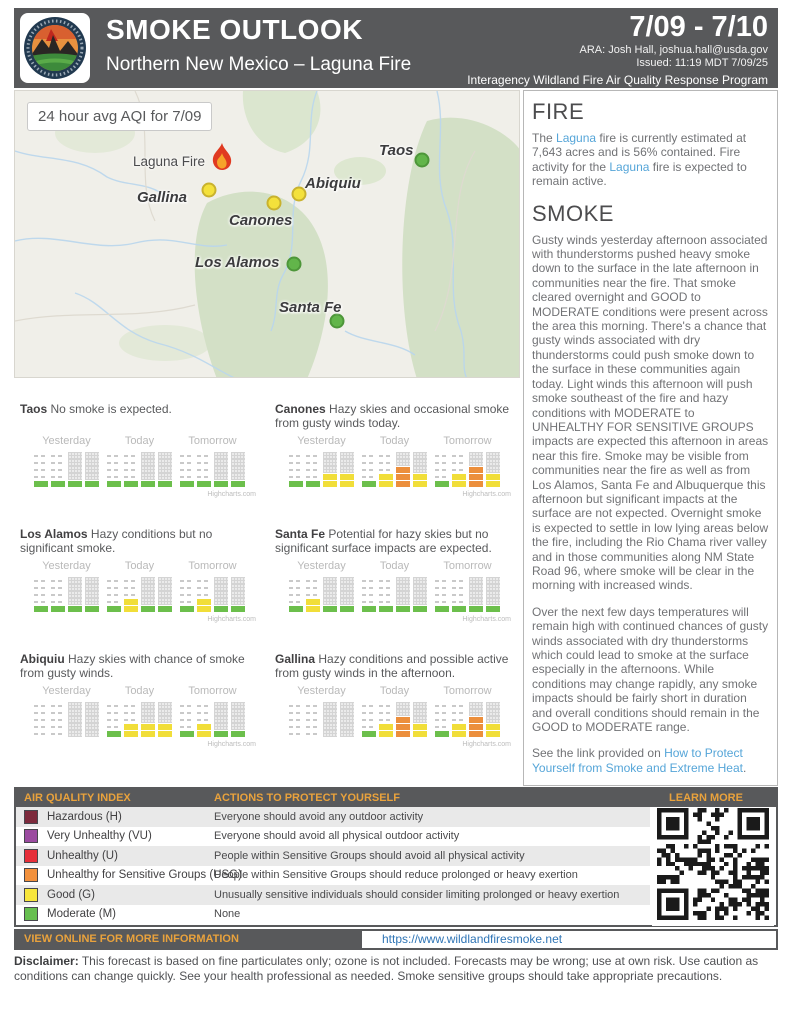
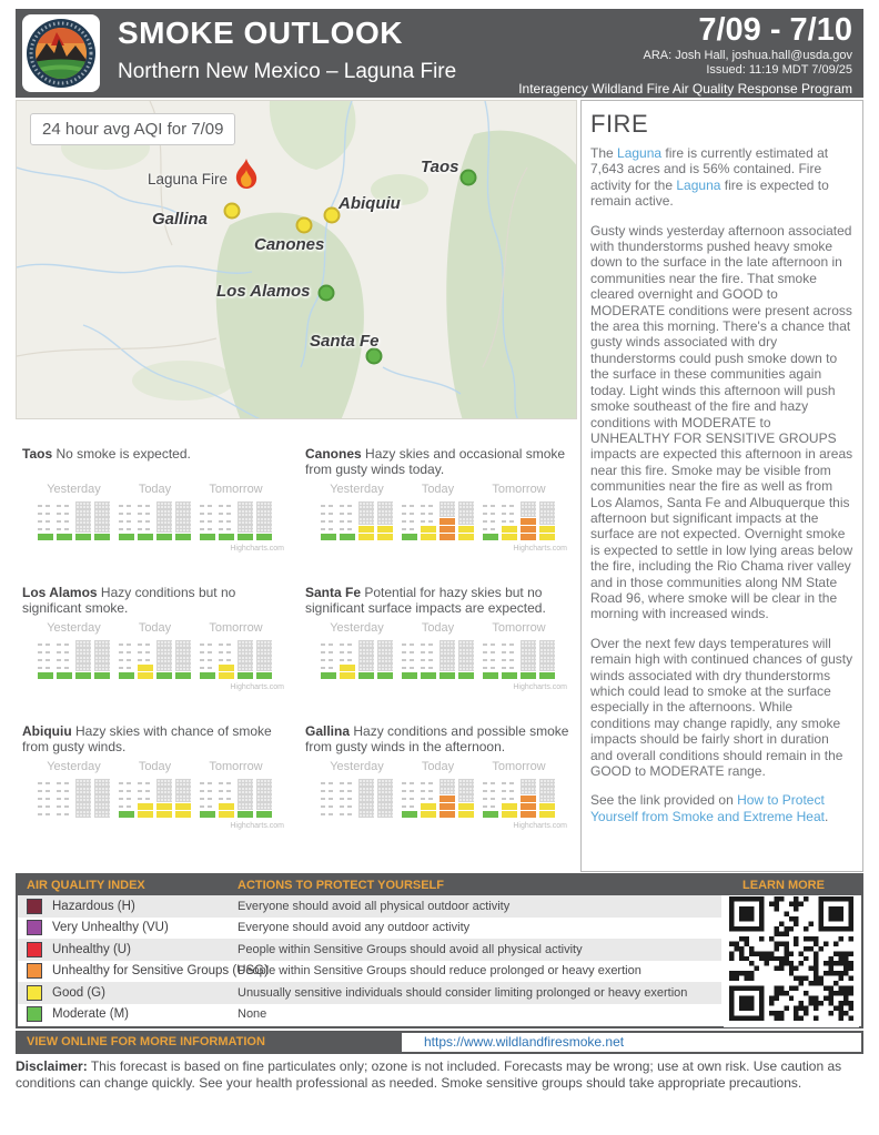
  SMOKE OUTLOOK
  Northern New Mexico – Laguna Fire
  7/09 - 7/10
  ARA: Josh Hall, joshua.hall@usda.gov
  Issued: 11:19 MDT 7/09/25
  Interagency Wildland Fire Air Quality Response Program
  24 hour avg AQI for 7/09
  Laguna Fire
  Gallina
  Canones
  Abiquiu
  Taos
  Los Alamos
  Santa Fe
  FIRE
  The Laguna fire is currently estimated at 7,643 acres and is 56% contained. Fire activity for the Laguna fire is expected to remain active.
- SMOKE
  Gusty winds yesterday afternoon associated with thunderstorms pushed heavy smoke down to the surface in the late afternoon in communities near the fire. That smoke cleared overnight and GOOD to MODERATE conditions were present across the area this morning. There's a chance that gusty winds associated with dry thunderstorms could push smoke down to the surface in these communities again today. Light winds this afternoon will push smoke southeast of the fire and hazy conditions with MODERATE to UNHEALTHY FOR SENSITIVE GROUPS impacts are expected this afternoon in areas near this fire. Smoke may be visible from communities near the fire as well as from Los Alamos, Santa Fe and Albuquerque this afternoon but significant impacts at the surface are not expected. Overnight smoke is expected to settle in low lying areas below the fire, including the Rio Chama river valley and in those communities along NM State Road 96, where smoke will be clear in the morning with increased winds.
  Over the next few days temperatures will remain high with continued chances of gusty winds associated with dry thunderstorms which could lead to smoke at the surface especially in the afternoons. While conditions may change rapidly, any smoke impacts should be fairly short in duration and overall conditions should remain in the GOOD to MODERATE range.
  See the link provided on How to Protect Yourself from Smoke and Extreme Heat.
  Taos No smoke is expected.
  Yesterday
  Today
  Tomorrow
  Canones Hazy skies and occasional smoke from gusty winds today.
  Yesterday
  Today
  Tomorrow
  Los Alamos Hazy conditions but no significant smoke.
  Yesterday
  Today
  Tomorrow
  Santa Fe Potential for hazy skies but no significant surface impacts are expected.
  Yesterday
  Today
  Tomorrow
  Abiquiu Hazy skies with chance of smoke from gusty winds.
  Yesterday
  Today
  Tomorrow
- Gallina Hazy conditions and possible active from gusty winds in the afternoon.
+ Gallina Hazy conditions and possible smoke from gusty winds in the afternoon.
  Yesterday
  Today
  Tomorrow
  AIR QUALITY INDEX
  ACTIONS TO PROTECT YOURSELF
  LEARN MORE
  Hazardous (H)
- Everyone should avoid any outdoor activity
+ Everyone should avoid all physical outdoor activity
  Very Unhealthy (VU)
- Everyone should avoid all physical outdoor activity
+ Everyone should avoid any outdoor activity
  Unhealthy (U)
  People within Sensitive Groups should avoid all physical activity
  Unhealthy for Sensitive Groups (USG)
  People within Sensitive Groups should reduce prolonged or heavy exertion
  Good (G)
  Unusually sensitive individuals should consider limiting prolonged or heavy exertion
  Moderate (M)
  None
  VIEW ONLINE FOR MORE INFORMATION
  https://www.wildlandfiresmoke.net
  Disclaimer: This forecast is based on fine particulates only; ozone is not included. Forecasts may be wrong; use at own risk. Use caution as conditions can change quickly. See your health professional as needed. Smoke sensitive groups should take appropriate precautions.
